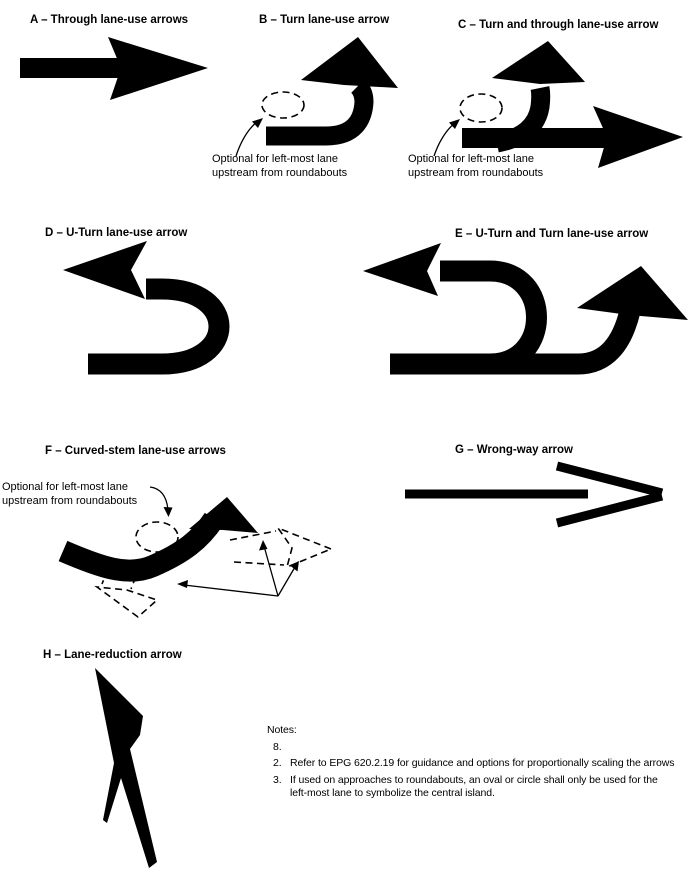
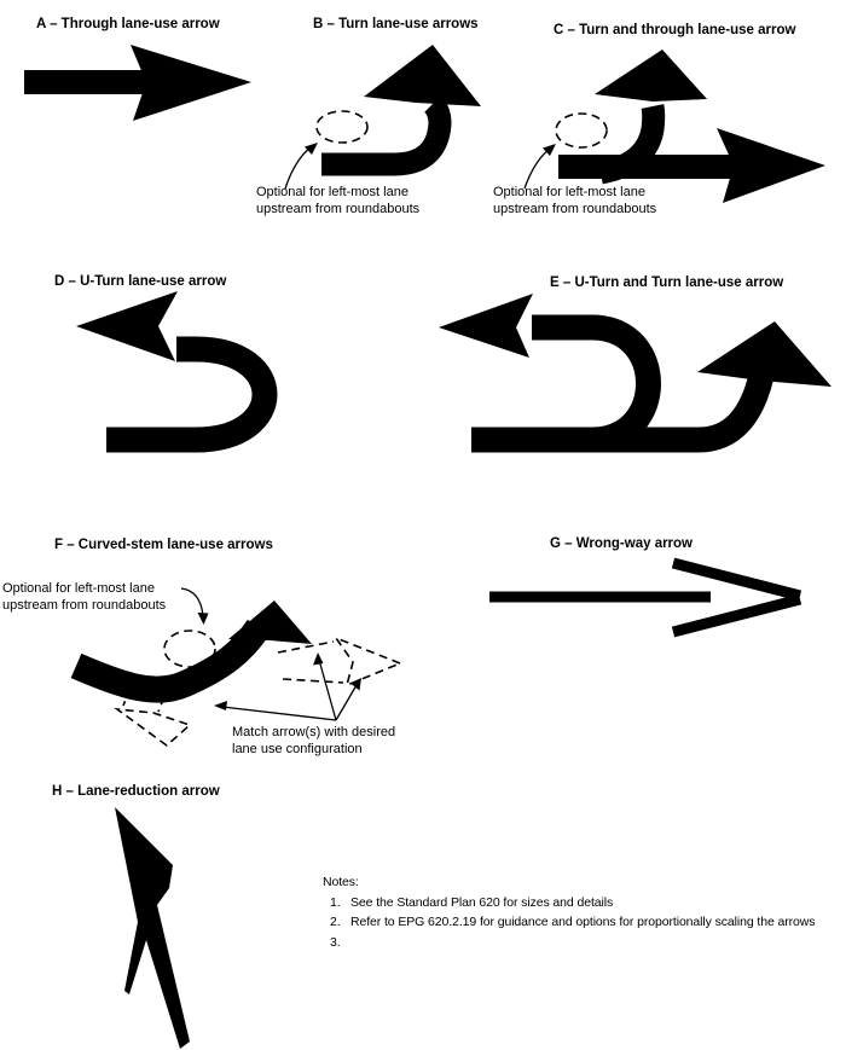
- A – Through lane-use arrows
+ A – Through lane-use arrow
- B – Turn lane-use arrow
+ B – Turn lane-use arrows
  C – Turn and through lane-use arrow
  D – U-Turn lane-use arrow
  E – U-Turn and Turn lane-use arrow
  F – Curved-stem lane-use arrows
  G – Wrong-way arrow
  H – Lane-reduction arrow
  Optional for left-most lane
  upstream from roundabouts
  Optional for left-most lane
  upstream from roundabouts
  Optional for left-most lane
  upstream from roundabouts
+ Match arrow(s) with desired
+ lane use configuration
  Notes:
- 8.
+ 1.
+ See the Standard Plan 620 for sizes and details
  2.
  Refer to EPG 620.2.19 for guidance and options for proportionally scaling the arrows
  3.
- If used on approaches to roundabouts, an oval or circle shall only be used for the
- left-most lane to symbolize the central island.
